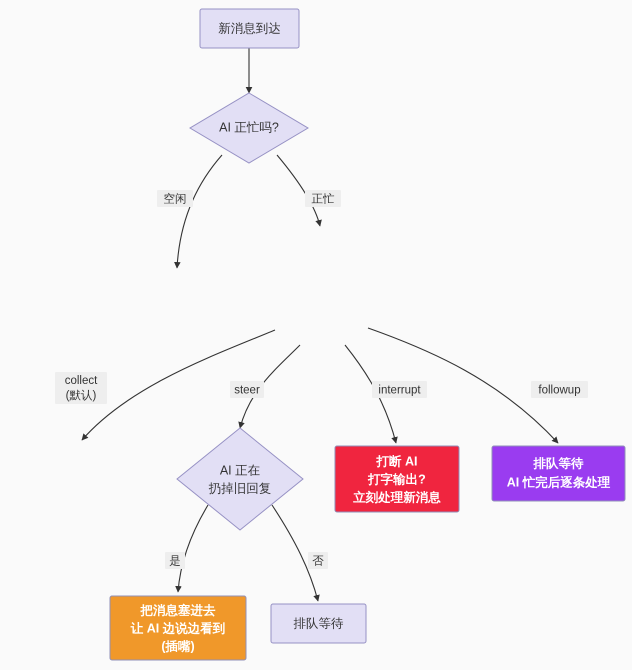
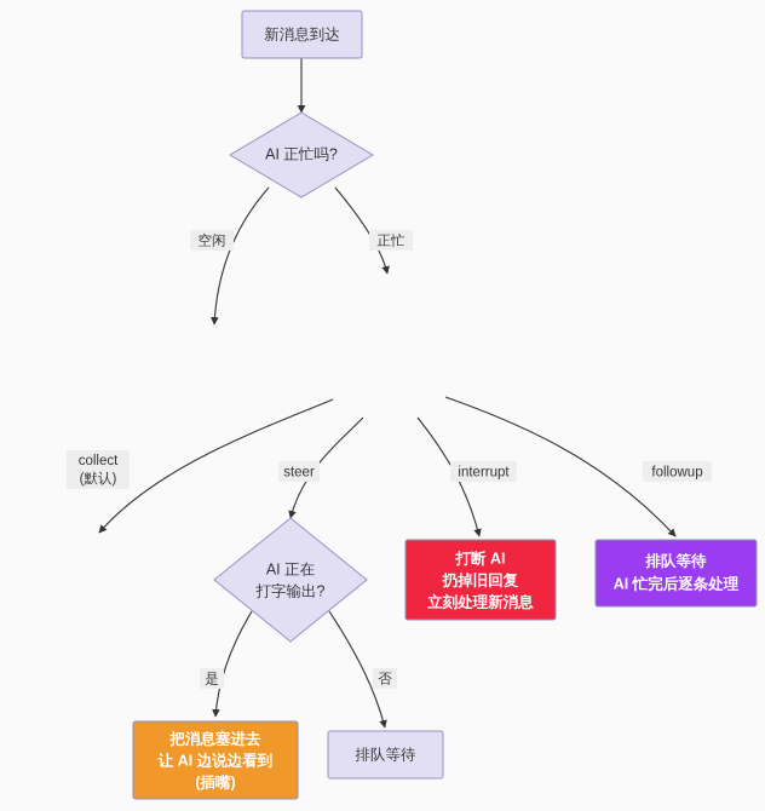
  空闲
  正忙
  collect
  (默认)
  steer
  interrupt
  followup
  是
  否
  新消息到达
  AI 正忙吗?
  AI 正在
- 扔掉旧回复
+ 打字输出?
  打断 AI
- 打字输出?
+ 扔掉旧回复
  立刻处理新消息
  排队等待
  AI 忙完后逐条处理
  把消息塞进去
  让 AI 边说边看到
  (插嘴)
  排队等待
